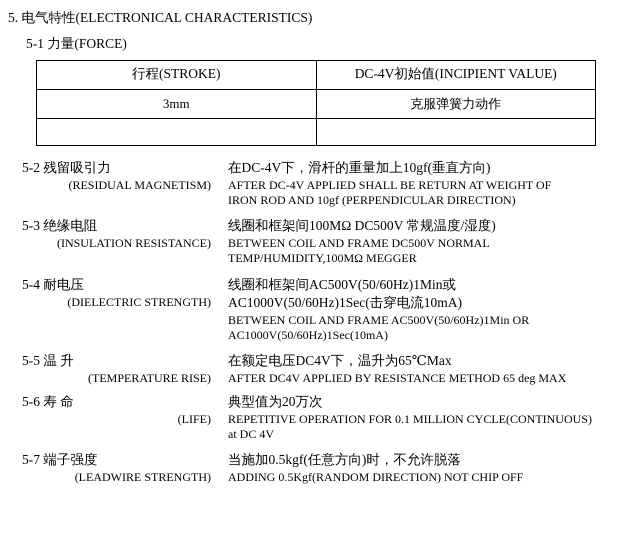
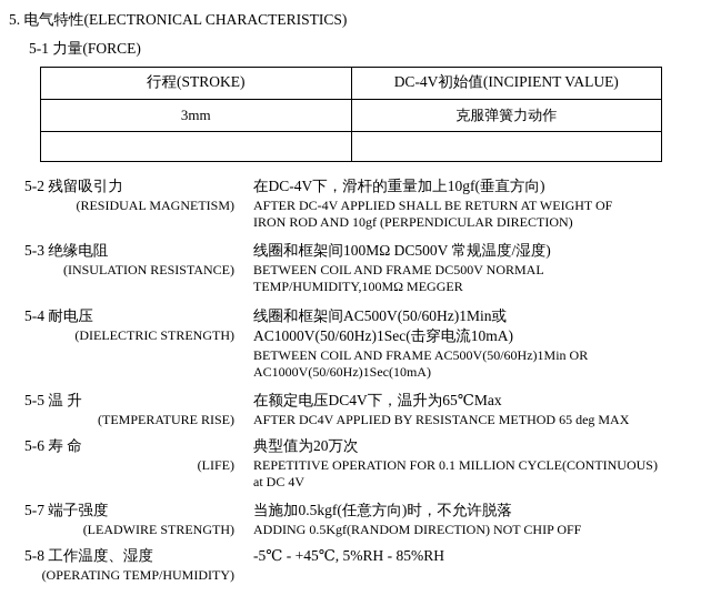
  5. 电气特性(ELECTRONICAL CHARACTERISTICS)
  5-1 力量(FORCE)
  行程(STROKE)	DC-4V初始值(INCIPIENT VALUE)
  3mm	克服弹簧力动作
  5-2 残留吸引力
  (RESIDUAL MAGNETISM)
  在DC-4V下，滑杆的重量加上10gf(垂直方向)
  AFTER DC-4V APPLIED SHALL BE RETURN AT WEIGHT OF
  IRON ROD AND 10gf (PERPENDICULAR DIRECTION)
  5-3 绝缘电阻
  (INSULATION RESISTANCE)
  线圈和框架间100MΩ DC500V 常规温度/湿度)
  BETWEEN COIL AND FRAME DC500V NORMAL
  TEMP/HUMIDITY,100MΩ MEGGER
  5-4 耐电压
  (DIELECTRIC STRENGTH)
  线圈和框架间AC500V(50/60Hz)1Min或
  AC1000V(50/60Hz)1Sec(击穿电流10mA)
  BETWEEN COIL AND FRAME AC500V(50/60Hz)1Min OR
  AC1000V(50/60Hz)1Sec(10mA)
  5-5 温 升
  (TEMPERATURE RISE)
  在额定电压DC4V下，温升为65℃Max
  AFTER DC4V APPLIED BY RESISTANCE METHOD 65 deg MAX
  5-6 寿 命
  (LIFE)
  典型值为20万次
  REPETITIVE OPERATION FOR 0.1 MILLION CYCLE(CONTINUOUS)
  at DC 4V
  5-7 端子强度
  (LEADWIRE STRENGTH)
  当施加0.5kgf(任意方向)时，不允许脱落
  ADDING 0.5Kgf(RANDOM DIRECTION) NOT CHIP OFF
+ 5-8 工作温度、湿度
+ (OPERATING TEMP/HUMIDITY)
+ -5℃ - +45℃, 5%RH - 85%RH
